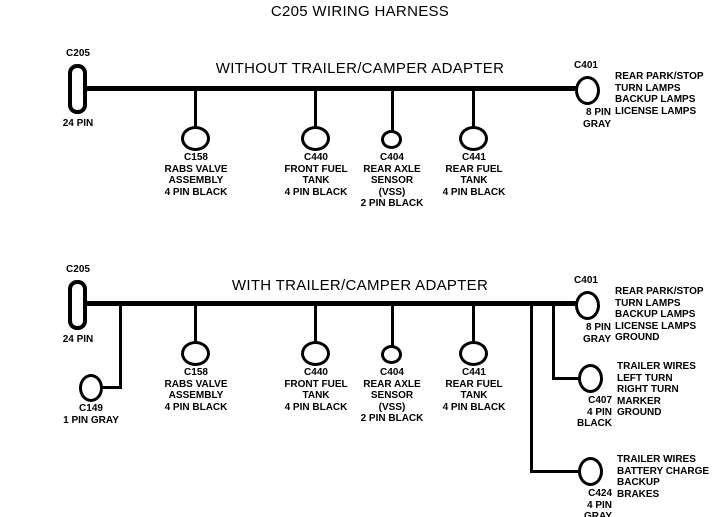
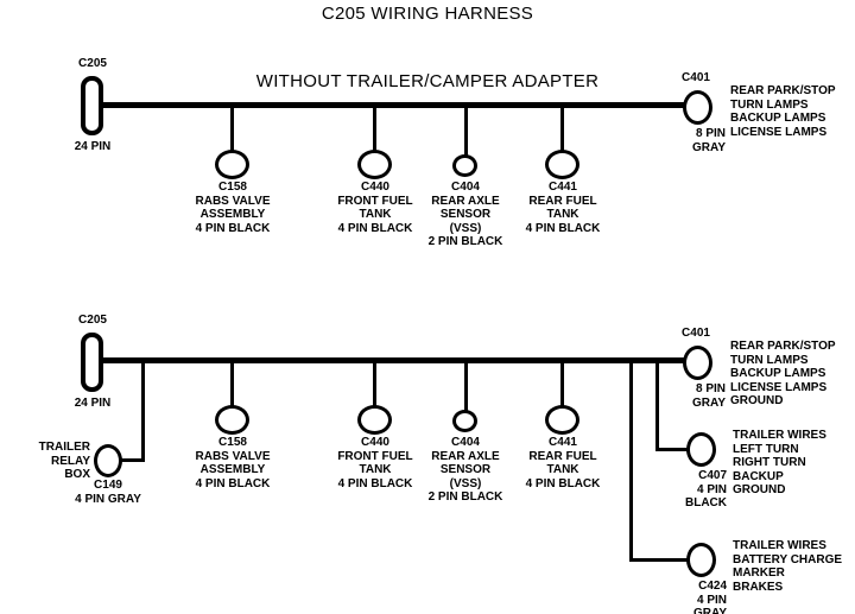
  C205 WIRING HARNESS
  WITHOUT TRAILER/CAMPER ADAPTER
  C205
  24 PIN
  C158
  RABS VALVE
  ASSEMBLY
  4 PIN BLACK
  C440
  FRONT FUEL
  TANK
  4 PIN BLACK
  C404
  REAR AXLE
  SENSOR
  (VSS)
  2 PIN BLACK
  C441
  REAR FUEL
  TANK
  4 PIN BLACK
  C401
  8 PIN
  GRAY
  REAR PARK/STOP
  TURN LAMPS
  BACKUP LAMPS
  LICENSE LAMPS
- WITH TRAILER/CAMPER ADAPTER
  C205
  24 PIN
+ TRAILER
+ RELAY
+ BOX
  C149
- 1 PIN GRAY
+ 4 PIN GRAY
  C158
  RABS VALVE
  ASSEMBLY
  4 PIN BLACK
  C440
  FRONT FUEL
  TANK
  4 PIN BLACK
  C404
  REAR AXLE
  SENSOR
  (VSS)
  2 PIN BLACK
  C441
  REAR FUEL
  TANK
  4 PIN BLACK
  C401
  8 PIN
  GRAY
  REAR PARK/STOP
  TURN LAMPS
  BACKUP LAMPS
  LICENSE LAMPS
  GROUND
  C407
  4 PIN
  BLACK
  TRAILER WIRES
  LEFT TURN
  RIGHT TURN
- MARKER
+ BACKUP
  GROUND
  C424
  4 PIN
  TRAILER WIRES
  BATTERY CHARGE
- BACKUP
+ MARKER
  BRAKES
